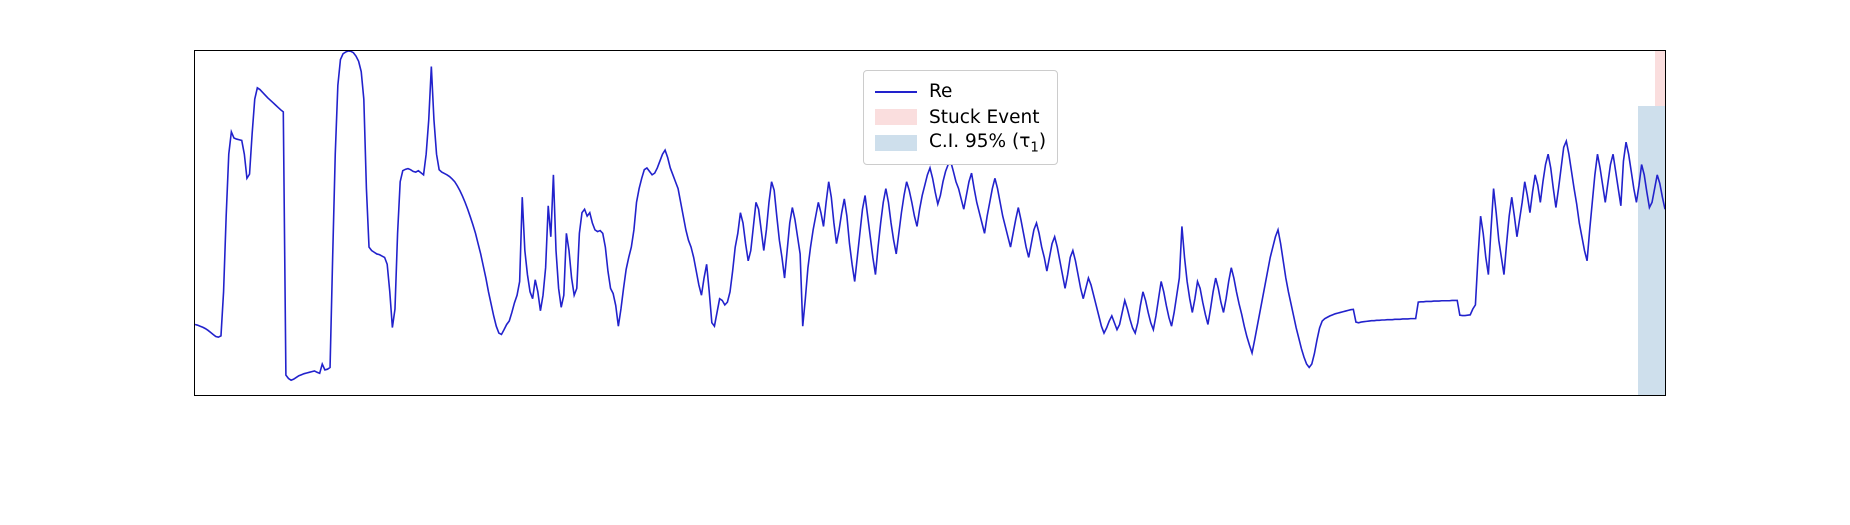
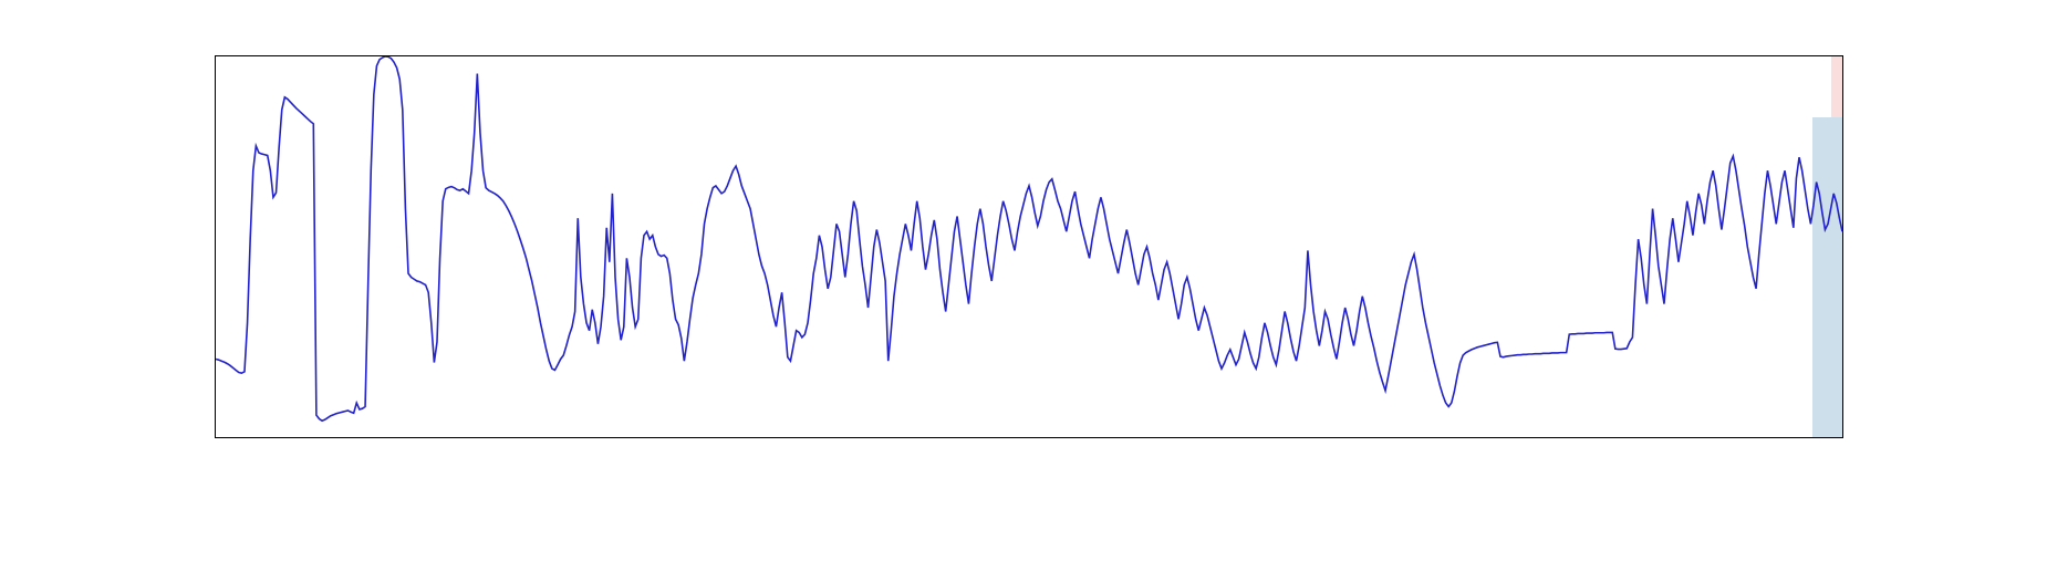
- Re
- Stuck Event
- C.I. 95% (τ1)
